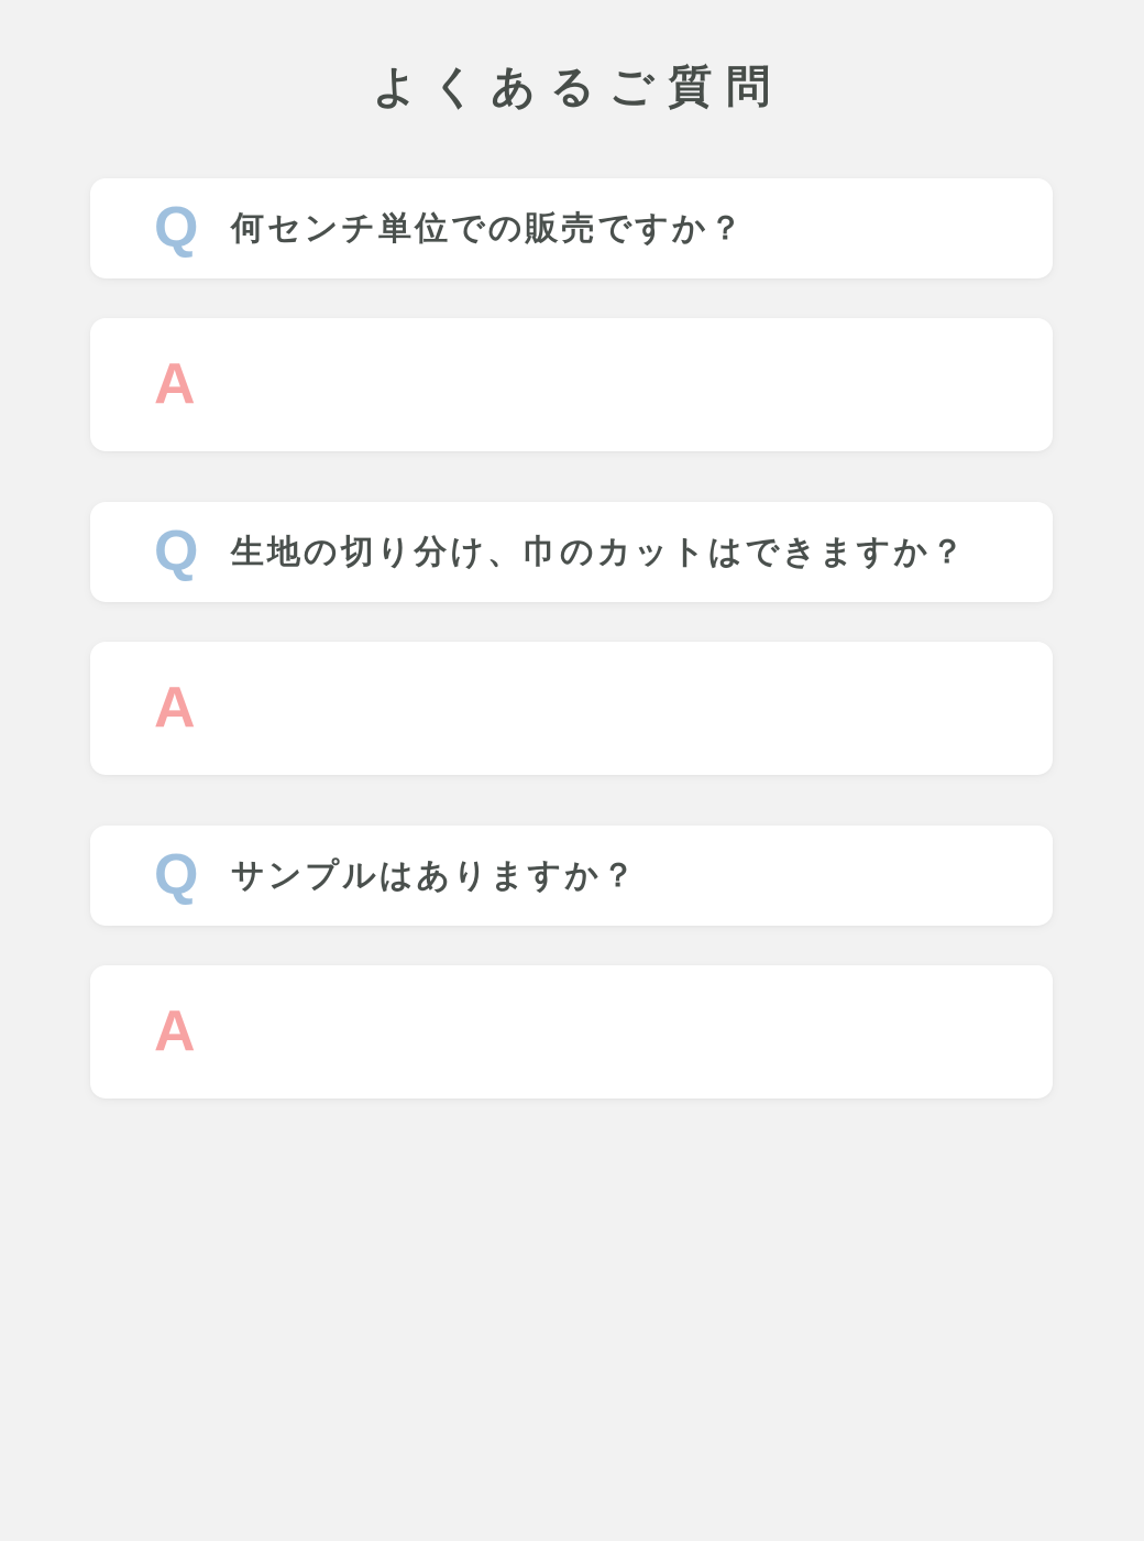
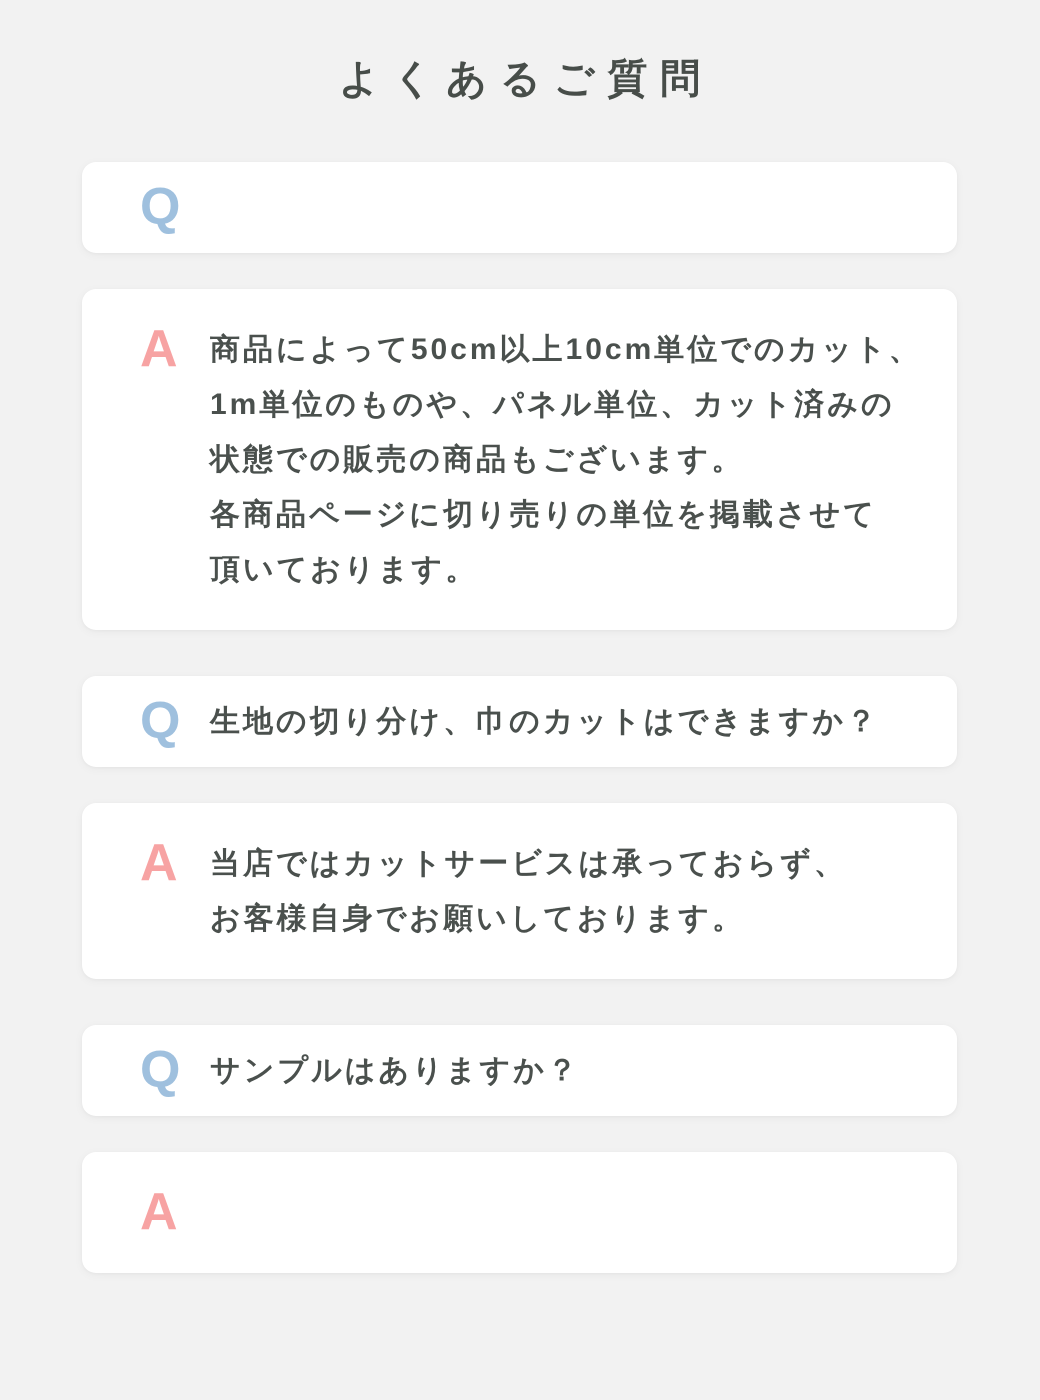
  よくあるご質問
  Q
- 何センチ単位での販売ですか？
  A
+ 商品によって50cm以上10cm単位でのカット、
+ 1m単位のものや、パネル単位、カット済みの
+ 状態での販売の商品もございます。
+ 各商品ページに切り売りの単位を掲載させて
+ 頂いております。
  Q
  生地の切り分け、巾のカットはできますか？
  A
+ 当店ではカットサービスは承っておらず、
+ お客様自身でお願いしております。
  Q
  サンプルはありますか？
  A
